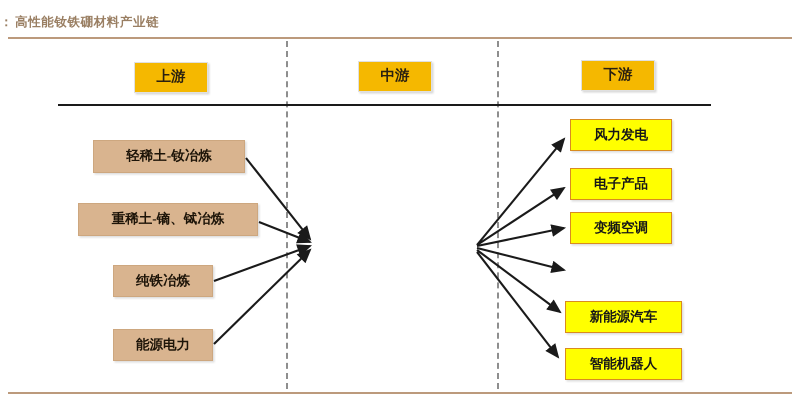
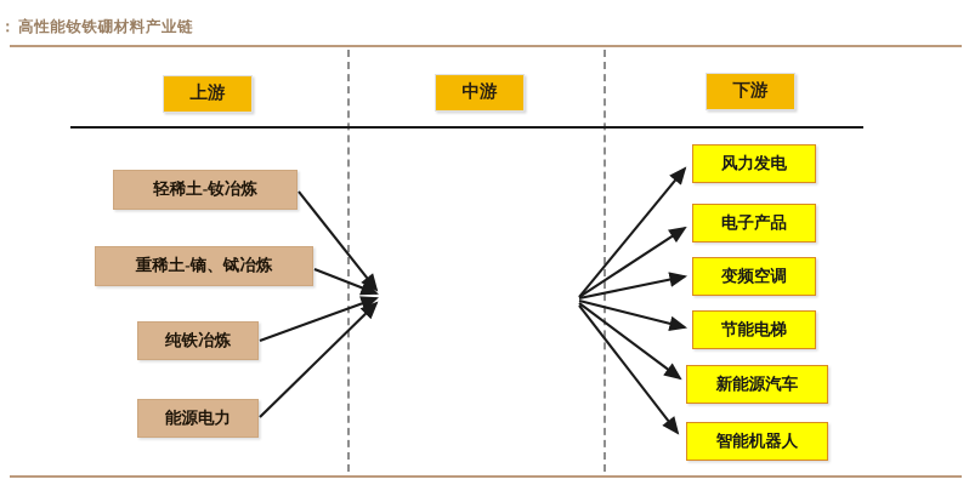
  ： 高性能钕铁硼材料产业链
  上游
  中游
  下游
  轻稀土-钕冶炼
  重稀土-镝、铽冶炼
  纯铁冶炼
  能源电力
  风力发电
  电子产品
  变频空调
+ 节能电梯
  新能源汽车
  智能机器人
